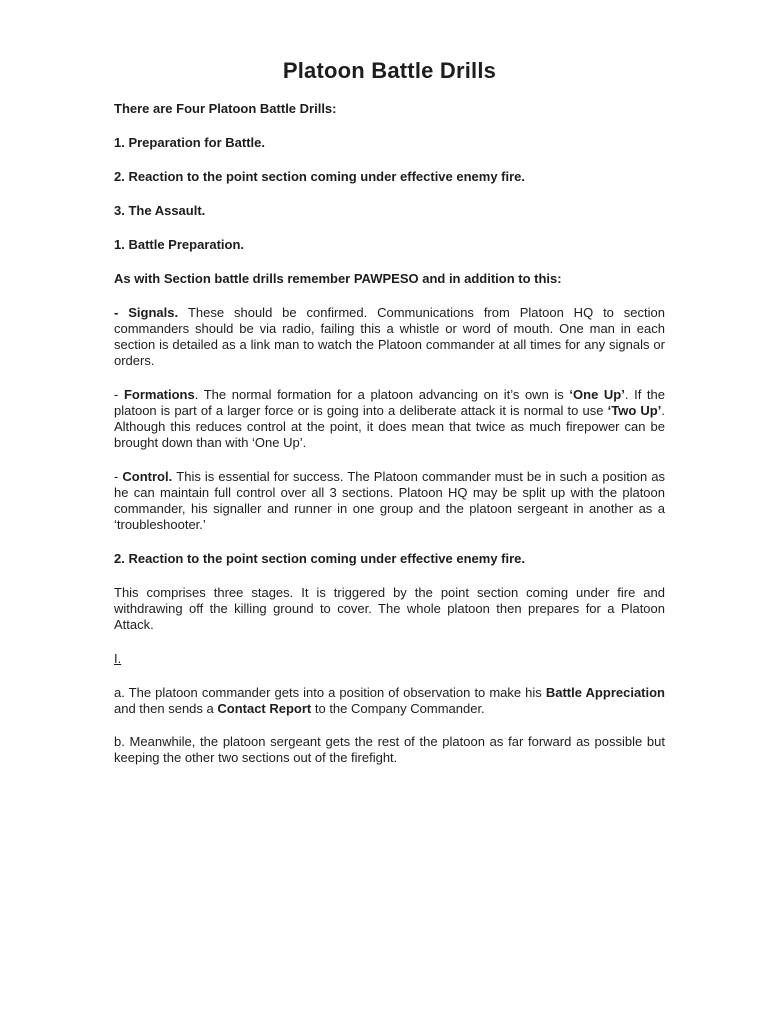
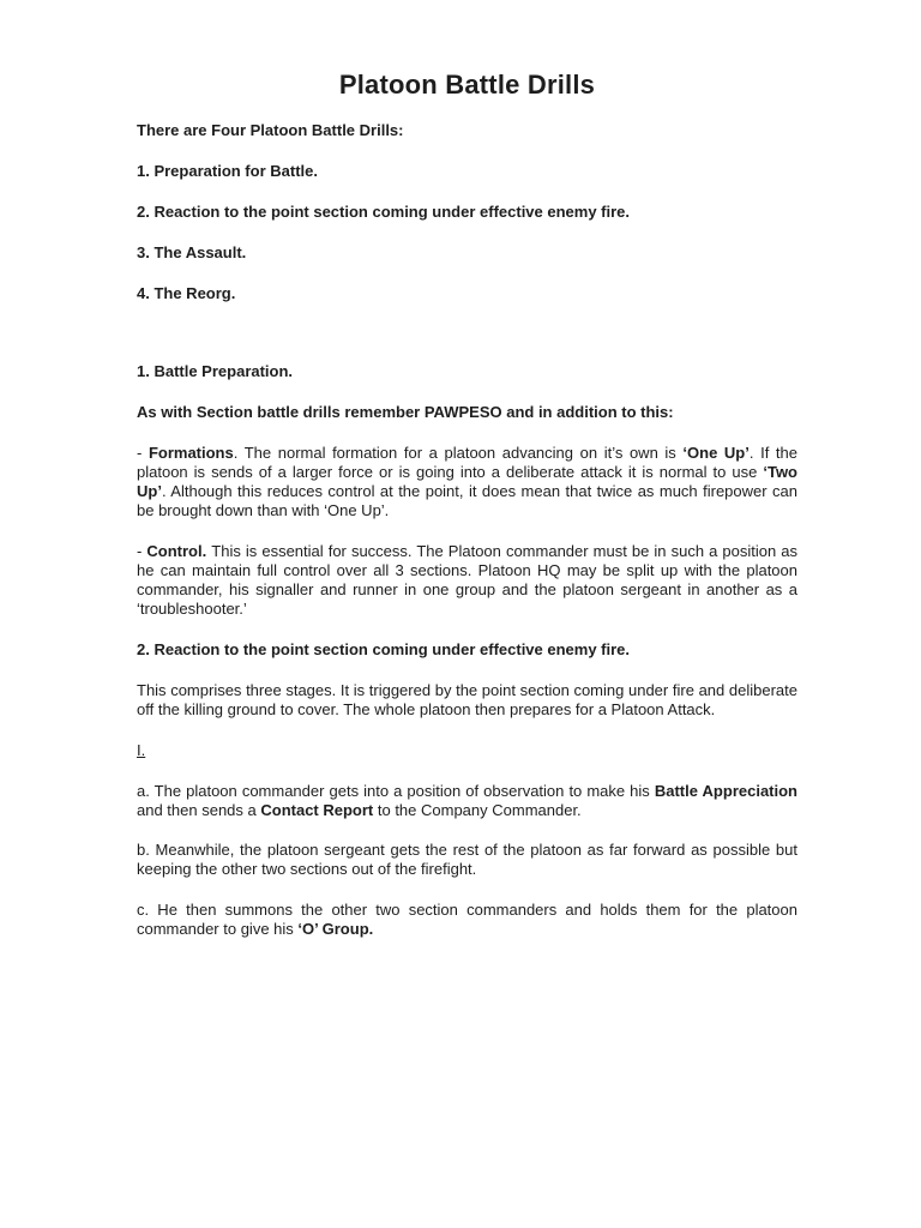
  Platoon Battle Drills
  There are Four Platoon Battle Drills:
  1. Preparation for Battle.
  2. Reaction to the point section coming under effective enemy fire.
  3. The Assault.
+ 4. The Reorg.
  1. Battle Preparation.
  As with Section battle drills remember PAWPESO and in addition to this:
- - Signals. These should be confirmed. Communications from Platoon HQ to section commanders should be via radio, failing this a whistle or word of mouth. One man in each section is detailed as a link man to watch the Platoon commander at all times for any signals or orders.
- - Formations. The normal formation for a platoon advancing on it’s own is ‘One Up’. If the platoon is part of a larger force or is going into a deliberate attack it is normal to use ‘Two Up’. Although this reduces control at the point, it does mean that twice as much firepower can be brought down than with ‘One Up’.
+ - Formations. The normal formation for a platoon advancing on it’s own is ‘One Up’. If the platoon is sends of a larger force or is going into a deliberate attack it is normal to use ‘Two Up’. Although this reduces control at the point, it does mean that twice as much firepower can be brought down than with ‘One Up’.
  - Control. This is essential for success. The Platoon commander must be in such a position as he can maintain full control over all 3 sections. Platoon HQ may be split up with the platoon commander, his signaller and runner in one group and the platoon sergeant in another as a ‘troubleshooter.’
  2. Reaction to the point section coming under effective enemy fire.
- This comprises three stages. It is triggered by the point section coming under fire and withdrawing off the killing ground to cover. The whole platoon then prepares for a Platoon Attack.
+ This comprises three stages. It is triggered by the point section coming under fire and deliberate off the killing ground to cover. The whole platoon then prepares for a Platoon Attack.
  I.
  a. The platoon commander gets into a position of observation to make his Battle Appreciation and then sends a Contact Report to the Company Commander.
  b. Meanwhile, the platoon sergeant gets the rest of the platoon as far forward as possible but keeping the other two sections out of the firefight.
+ c. He then summons the other two section commanders and holds them for the platoon commander to give his ‘O’ Group.
